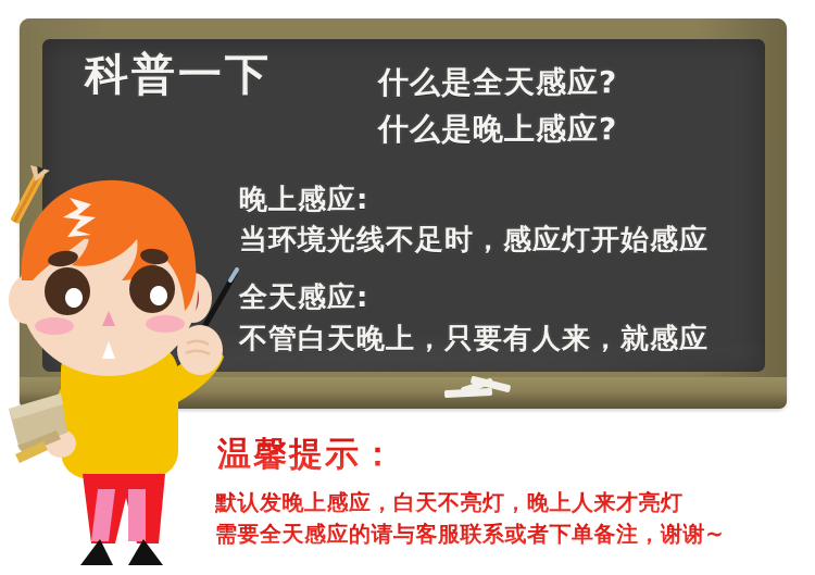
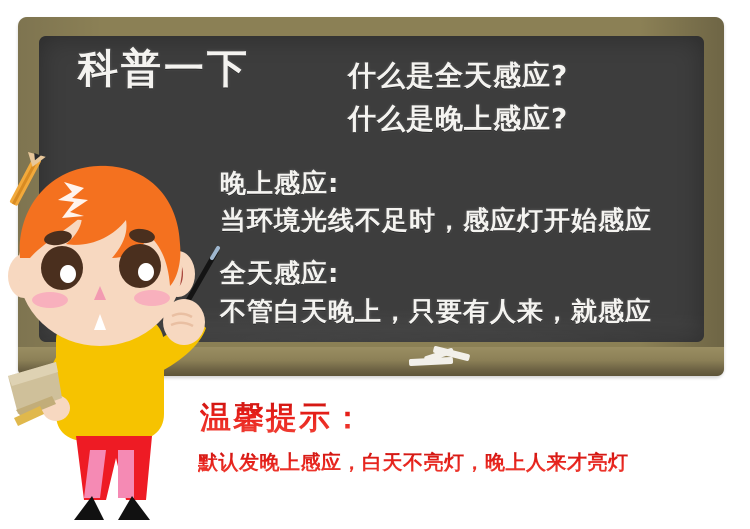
  科普一下
  什么是全天感应?
  什么是晚上感应?
  晚上感应:
  当环境光线不足时，感应灯开始感应
  全天感应:
  不管白天晚上，只要有人来，就感应
  温馨提示：
  默认发晚上感应，白天不亮灯，晚上人来才亮灯
- 需要全天感应的请与客服联系或者下单备注，谢谢~
